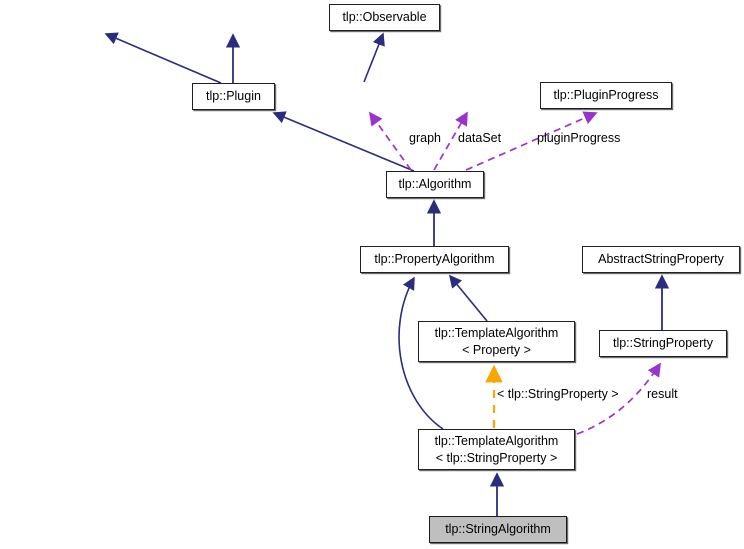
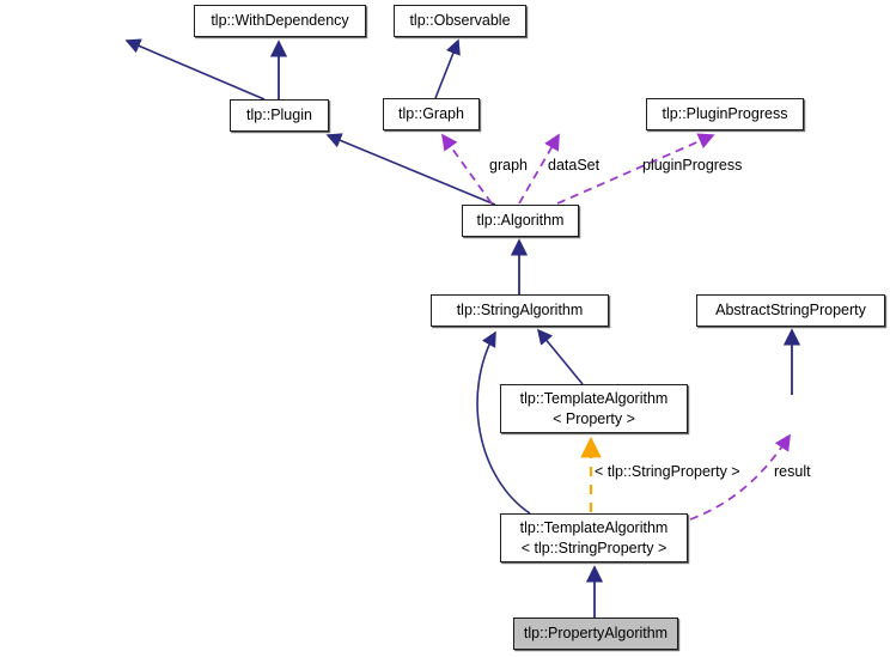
+ tlp::WithDependency
  tlp::Observable
  tlp::Plugin
+ tlp::Graph
  tlp::PluginProgress
  tlp::Algorithm
- tlp::PropertyAlgorithm
+ tlp::StringAlgorithm
  AbstractStringProperty
  tlp::TemplateAlgorithm
  < Property >
- tlp::StringProperty
  tlp::TemplateAlgorithm
  < tlp::StringProperty >
- tlp::StringAlgorithm
+ tlp::PropertyAlgorithm
  graph
  dataSet
  pluginProgress
  < tlp::StringProperty >
  result
